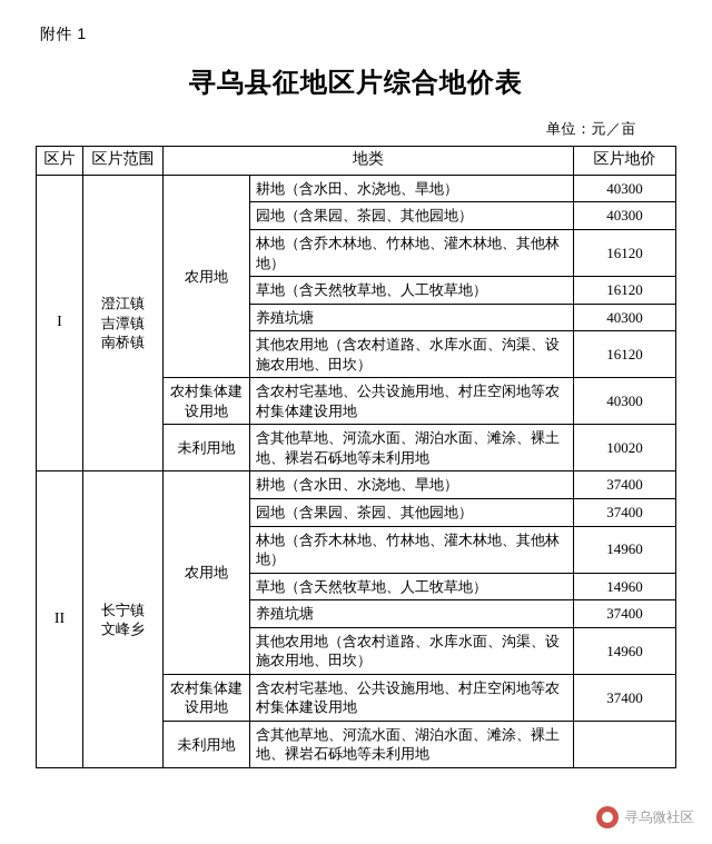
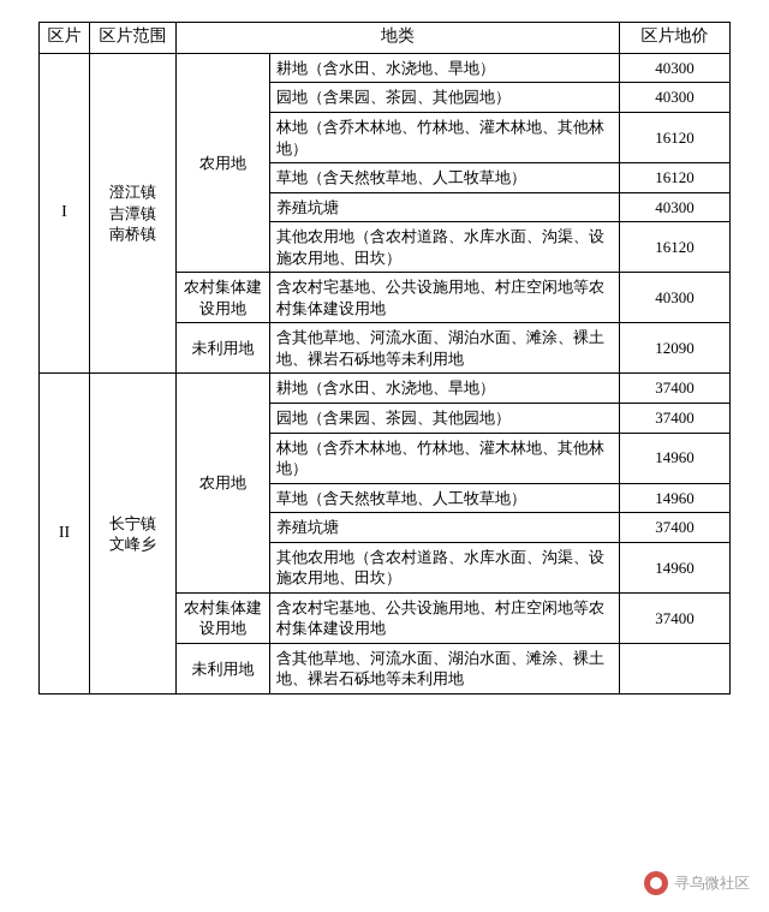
- 附件 1
- 寻乌县征地区片综合地价表
- 单位：元／亩
  区片	区片范围	地类	区片地价
  I	澄江镇 吉潭镇 南桥镇	农用地	耕地（含水田、水浇地、旱地）	40300
  园地（含果园、茶园、其他园地）	40300
  林地（含乔木林地、竹林地、灌木林地、其他林地）	16120
  草地（含天然牧草地、人工牧草地）	16120
  养殖坑塘	40300
  其他农用地（含农村道路、水库水面、沟渠、设施农用地、田坎）	16120
  农村集体建设用地	含农村宅基地、公共设施用地、村庄空闲地等农村集体建设用地	40300
- 未利用地	含其他草地、河流水面、湖泊水面、滩涂、裸土地、裸岩石砾地等未利用地	10020
+ 未利用地	含其他草地、河流水面、湖泊水面、滩涂、裸土地、裸岩石砾地等未利用地	12090
  II	长宁镇 文峰乡	农用地	耕地（含水田、水浇地、旱地）	37400
  园地（含果园、茶园、其他园地）	37400
  林地（含乔木林地、竹林地、灌木林地、其他林地）	14960
  草地（含天然牧草地、人工牧草地）	14960
  养殖坑塘	37400
  其他农用地（含农村道路、水库水面、沟渠、设施农用地、田坎）	14960
  农村集体建设用地	含农村宅基地、公共设施用地、村庄空闲地等农村集体建设用地	37400
  未利用地	含其他草地、河流水面、湖泊水面、滩涂、裸土地、裸岩石砾地等未利用地
  寻乌微社区
